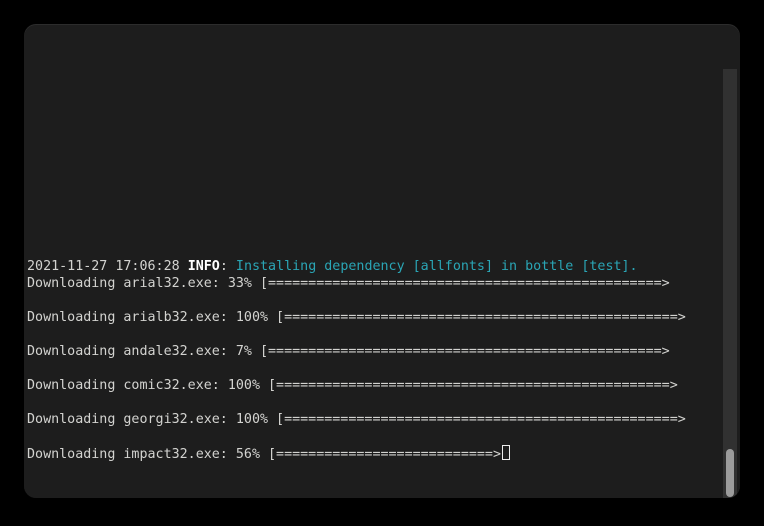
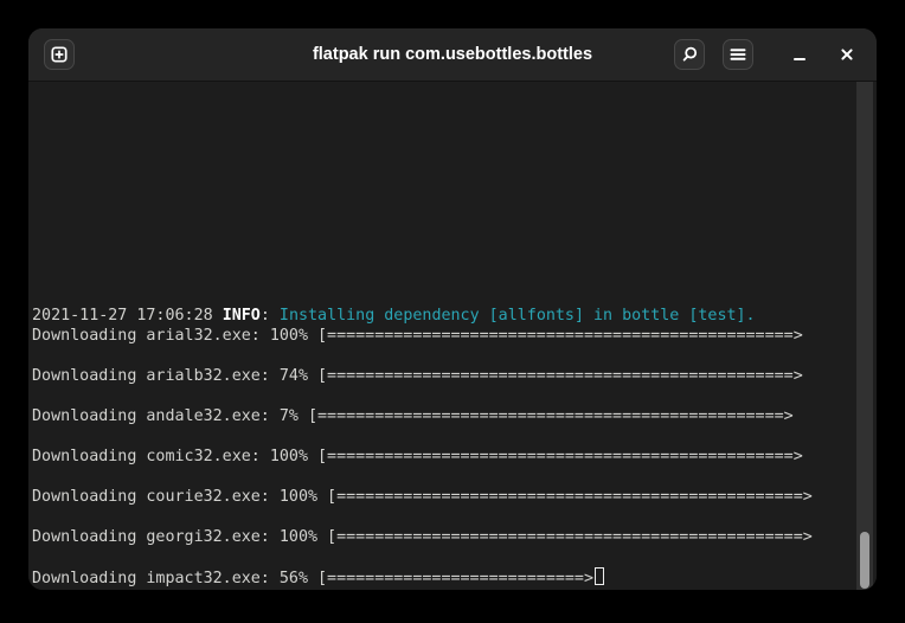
+ flatpak run com.usebottles.bottles
- 2021-11-27 17:06:28 INFO: Installing dependency [allfonts] in bottle [test]. Downloading arial32.exe: 33% [=================================================>
+ 2021-11-27 17:06:28 INFO: Installing dependency [allfonts] in bottle [test]. Downloading arial32.exe: 100% [=================================================>
- Downloading arialb32.exe: 100% [=================================================>
+ Downloading arialb32.exe: 74% [=================================================>
  Downloading andale32.exe: 7% [=================================================>
  Downloading comic32.exe: 100% [=================================================>
+ Downloading courie32.exe: 100% [=================================================>
  Downloading georgi32.exe: 100% [=================================================>
  Downloading impact32.exe: 56% [===========================>
